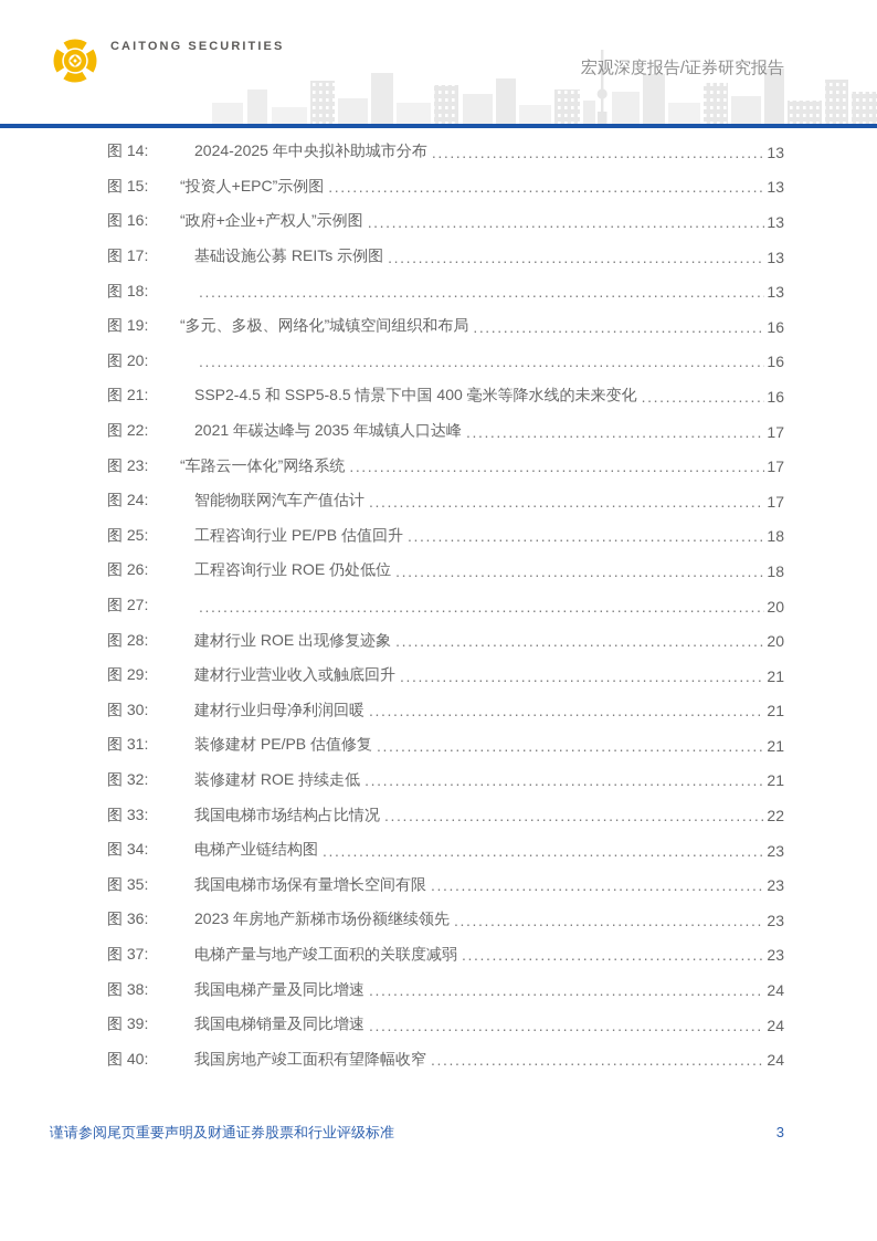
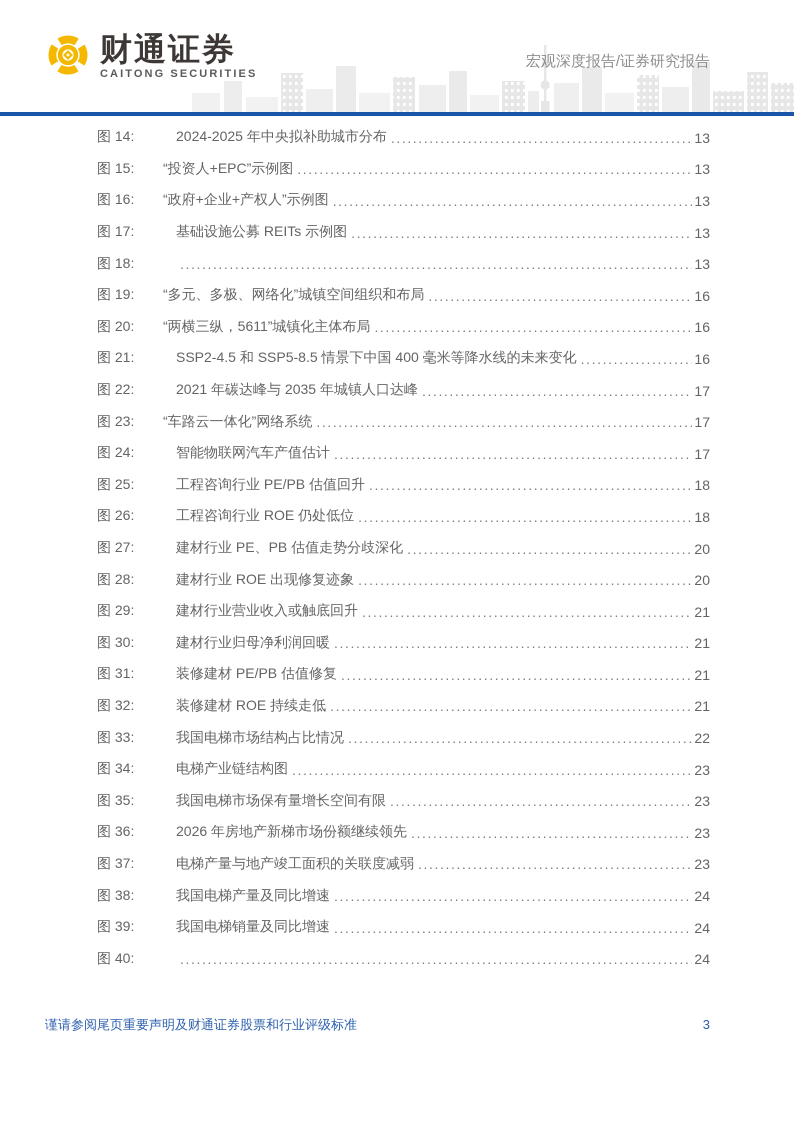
+ 财通证券
  CAITONG SECURITIES
  宏观深度报告/证券研究报告
  图 14:
  2024-2025 年中央拟补助城市分布
  13
  图 15:
  “投资人+EPC”示例图
  13
  图 16:
  “政府+企业+产权人”示例图
  13
  图 17:
  基础设施公募 REITs 示例图
  13
  图 18:
  13
  图 19:
  “多元、多极、网络化”城镇空间组织和布局
  16
  图 20:
+ “两横三纵，5611”城镇化主体布局
  16
  图 21:
  SSP2-4.5 和 SSP5-8.5 情景下中国 400 毫米等降水线的未来变化
  16
  图 22:
  2021 年碳达峰与 2035 年城镇人口达峰
  17
  图 23:
  “车路云一体化”网络系统
  17
  图 24:
  智能物联网汽车产值估计
  17
  图 25:
  工程咨询行业 PE/PB 估值回升
  18
  图 26:
  工程咨询行业 ROE 仍处低位
  18
  图 27:
+ 建材行业 PE、PB 估值走势分歧深化
  20
  图 28:
  建材行业 ROE 出现修复迹象
  20
  图 29:
  建材行业营业收入或触底回升
  21
  图 30:
  建材行业归母净利润回暖
  21
  图 31:
  装修建材 PE/PB 估值修复
  21
  图 32:
  装修建材 ROE 持续走低
  21
  图 33:
  我国电梯市场结构占比情况
  22
  图 34:
  电梯产业链结构图
  23
  图 35:
  我国电梯市场保有量增长空间有限
  23
  图 36:
- 2023 年房地产新梯市场份额继续领先
+ 2026 年房地产新梯市场份额继续领先
  23
  图 37:
  电梯产量与地产竣工面积的关联度减弱
  23
  图 38:
  我国电梯产量及同比增速
  24
  图 39:
  我国电梯销量及同比增速
  24
  图 40:
- 我国房地产竣工面积有望降幅收窄
  24
  谨请参阅尾页重要声明及财通证券股票和行业评级标准
  3
